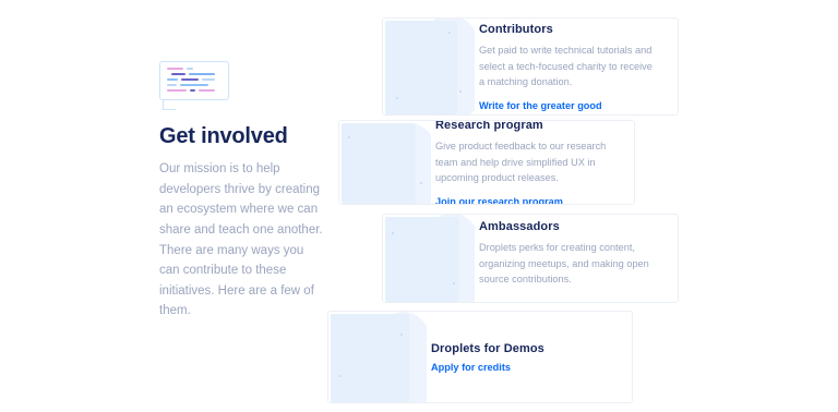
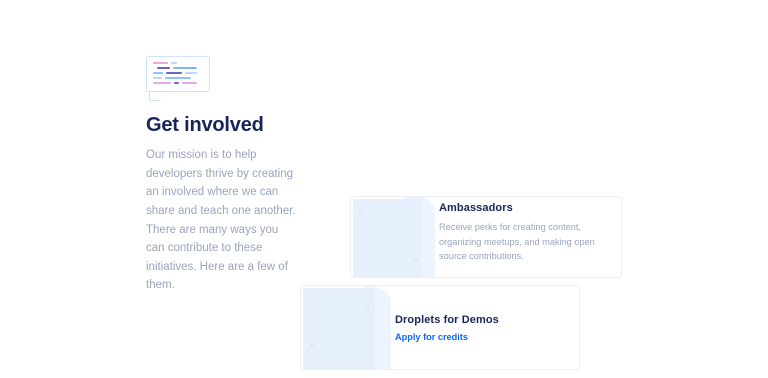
  Get involved
- Our mission is to help developers thrive by creating an ecosystem where we can share and teach one another. There are many ways you can contribute to these initiatives. Here are a few of them.
+ Our mission is to help developers thrive by creating an involved where we can share and teach one another. There are many ways you can contribute to these initiatives. Here are a few of them.
- Contributors
- Get paid to write technical tutorials and select a tech-focused charity to receive a matching donation.
- Write for the greater good
- Research program
- Give product feedback to our research team and help drive simplified UX in upcoming product releases.
- Join our research program
  Ambassadors
- Droplets perks for creating content, organizing meetups, and making open source contributions.
+ Receive perks for creating content, organizing meetups, and making open source contributions.
  Droplets for Demos
  Apply for credits
